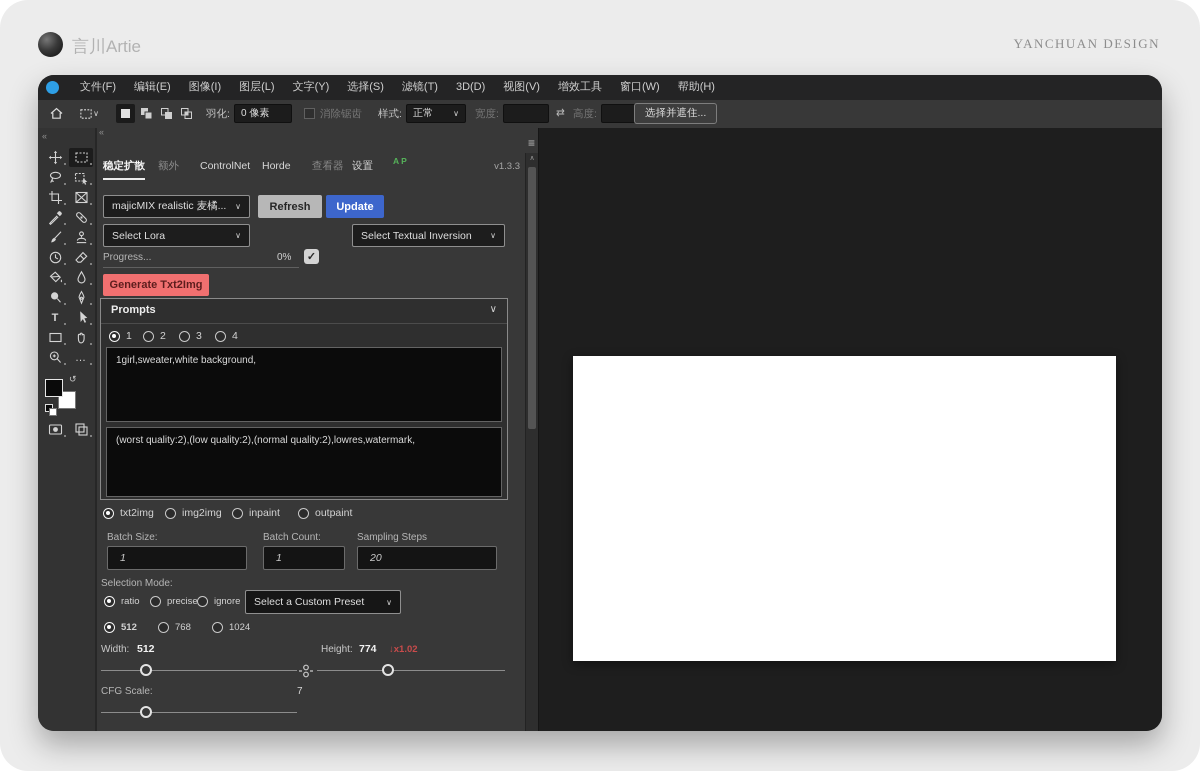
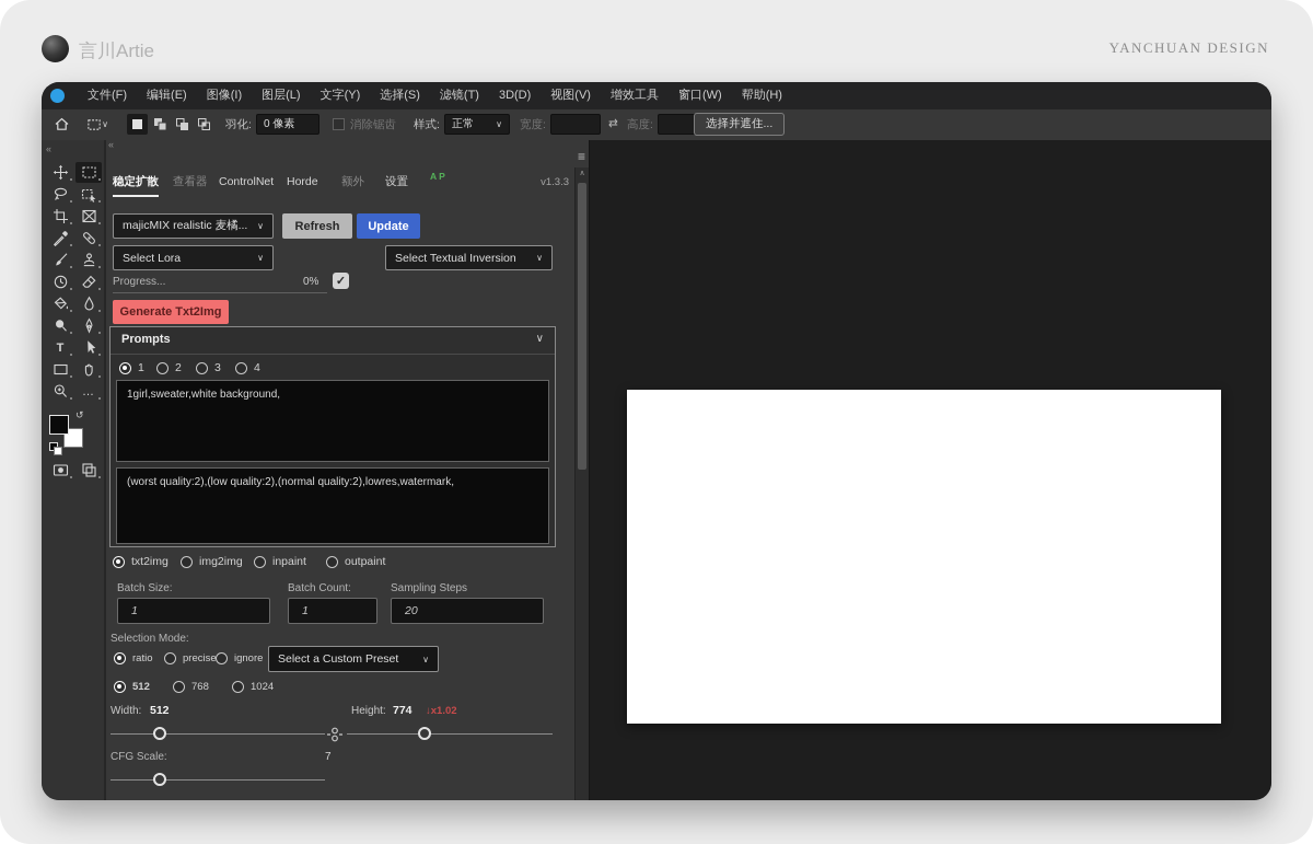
  言川Artie
  YANCHUAN DESIGN
  文件(F)
  编辑(E)
  图像(I)
  图层(L)
  文字(Y)
  选择(S)
  滤镜(T)
  3D(D)
  视图(V)
  增效工具
  窗口(W)
  帮助(H)
  ∨
  羽化:
  0 像素
  消除锯齿
  样式:
  正常
  ∨
  宽度:
  ⇄
  高度:
  选择并遮住...
  «
  T
  …
  ↺
  «
  ≡
  稳定扩散
- 额外
+ 查看器
  ControlNet
  Horde
- 查看器
+ 额外
  设置
  AP
  v1.3.3
  majicMIX realistic 麦橘...
  ∨
  Refresh
  Update
  Select Lora
  ∨
  Select Textual Inversion
  ∨
  Progress...
  0%
  ✓
  Generate Txt2Img
  Prompts
  ∨
  1
  2
  3
  4
  1girl,sweater,white background,
  (worst quality:2),(low quality:2),(normal quality:2),lowres,watermark,
  txt2img
  img2img
  inpaint
  outpaint
  Batch Size:
  Batch Count:
  Sampling Steps
  1
  1
  20
  Selection Mode:
  ratio
  precise
  ignore
  Select a Custom Preset
  ∨
  512
  768
  1024
  Width:
  512
  Height:
  774
  ↓x1.02
  CFG Scale:
  7
